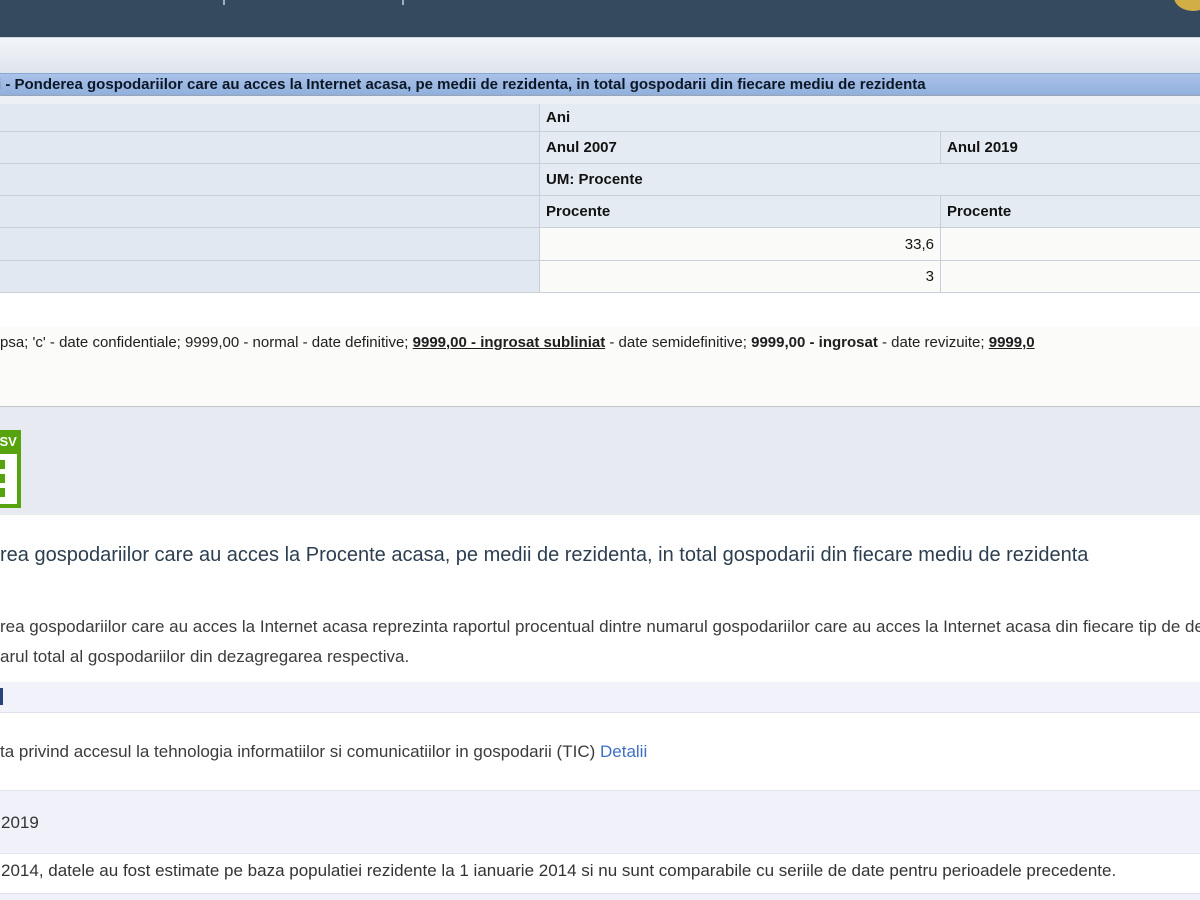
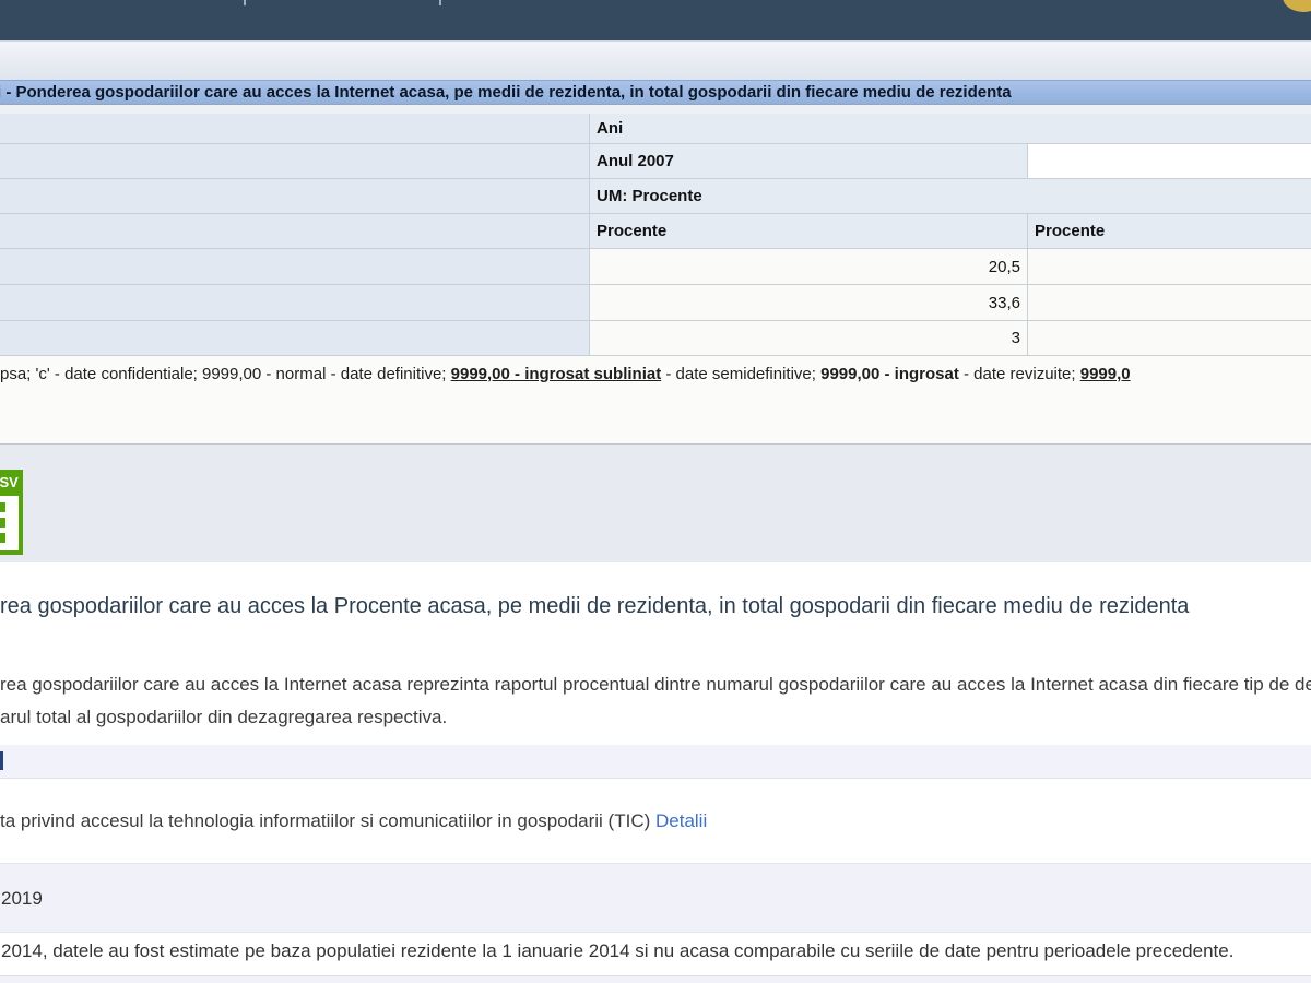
  - Ponderea gospodariilor care au acces la Internet acasa, pe medii de rezidenta, in total gospodarii din fiecare mediu de rezidenta
  Ani
  Anul 2007
- Anul 2019
  UM: Procente
  Procente
  Procente
+ 20,5
  33,6
  3
  psa; 'c' - date confidentiale; 9999,00 - normal - date definitive; 9999,00 - ingrosat subliniat - date semidefinitive; 9999,00 - ingrosat - date revizuite; 9999,0
  rea gospodariilor care au acces la Procente acasa, pe medii de rezidenta, in total gospodarii din fiecare mediu de rezidenta
  rea gospodariilor care au acces la Internet acasa reprezinta raportul procentual dintre numarul gospodariilor care au acces la Internet acasa din fiecare tip de de
  arul total al gospodariilor din dezagregarea respectiva.
  ta privind accesul la tehnologia informatiilor si comunicatiilor in gospodarii (TIC) Detalii
  2019
- 2014, datele au fost estimate pe baza populatiei rezidente la 1 ianuarie 2014 si nu sunt comparabile cu seriile de date pentru perioadele precedente.
+ 2014, datele au fost estimate pe baza populatiei rezidente la 1 ianuarie 2014 si nu acasa comparabile cu seriile de date pentru perioadele precedente.
